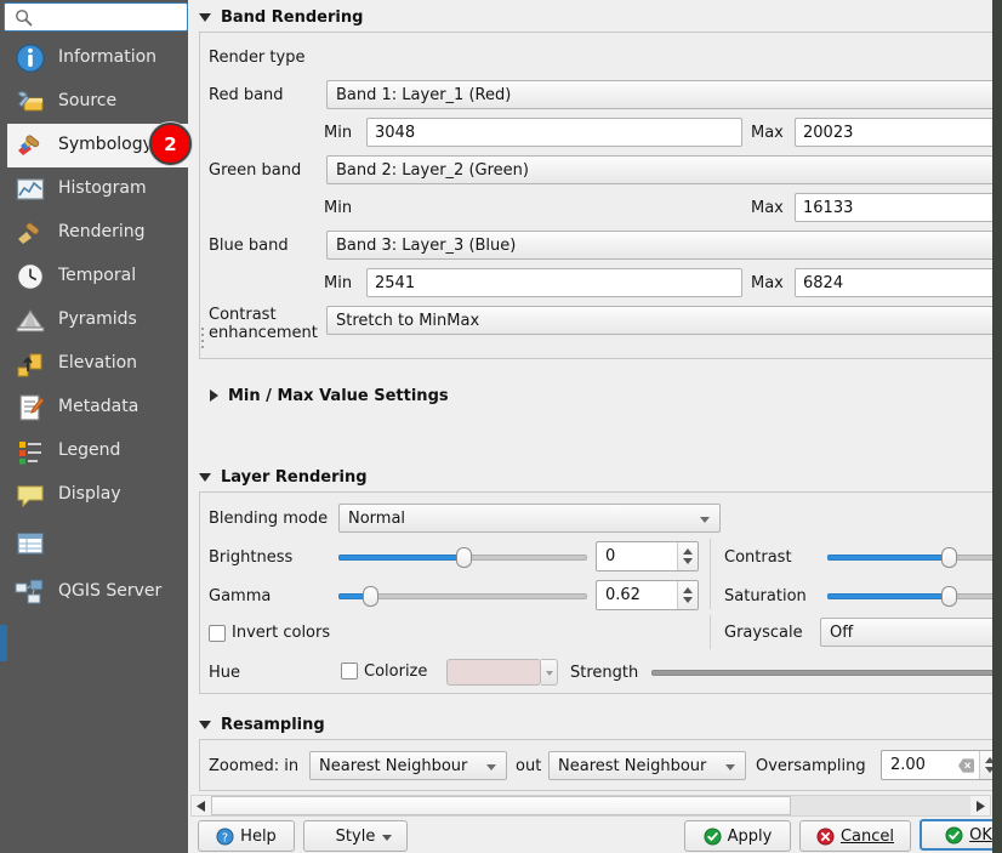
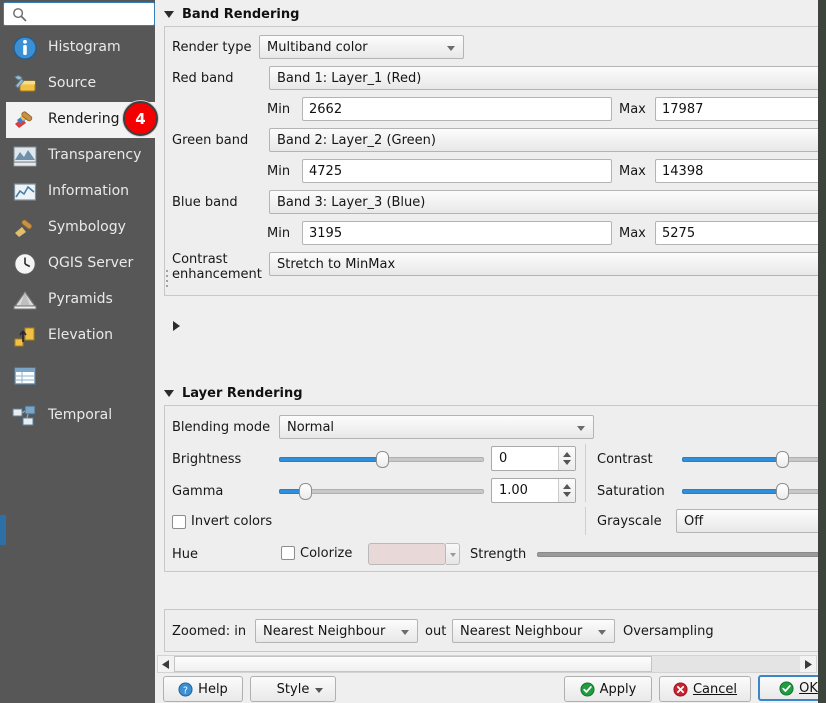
- Information
+ Histogram
  Source
- Symbology
+ Rendering
+ Transparency
- Histogram
+ Information
- Rendering
+ Symbology
- Temporal
+ QGIS Server
  Pyramids
  Elevation
- Metadata
- Legend
- Display
- QGIS Server
+ Temporal
- 2
+ 4
  Band Rendering
  Render type
+ Multiband color
  Red band
  Band 1: Layer_1 (Red)
  Min
- 3048
+ 2662
  Max
- 20023
+ 17987
  Green band
  Band 2: Layer_2 (Green)
  Min
+ 4725
  Max
- 16133
+ 14398
  Blue band
  Band 3: Layer_3 (Blue)
  Min
- 2541
+ 3195
  Max
- 6824
+ 5275
  Contrast
  enhancement
  Stretch to MinMax
- Min / Max Value Settings
  Layer Rendering
  Blending mode
  Normal
  Brightness
  0
  Contrast
  Gamma
- 0.62
+ 1.00
  Saturation
  Invert colors
  Grayscale
  Off
  Hue
  Colorize
  Strength
- Resampling
  Zoomed: in
  Nearest Neighbour
  out
  Nearest Neighbour
  Oversampling
- 2.00
  ?
  Help
  Style
  Apply
  Cancel
  OK
